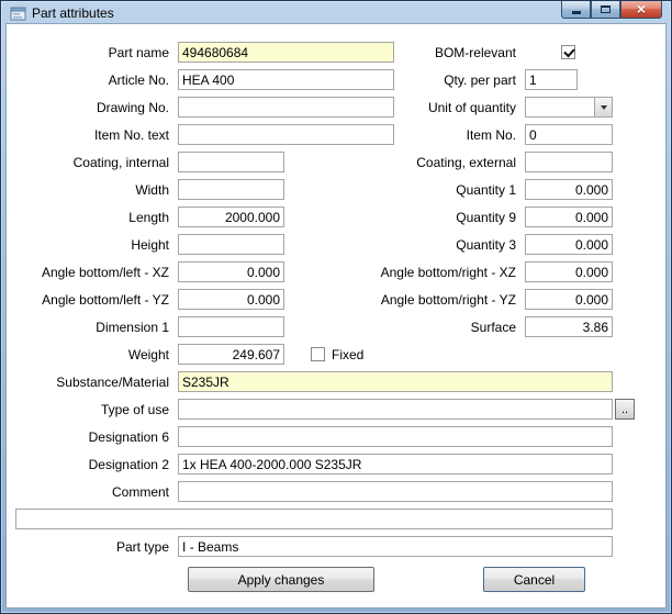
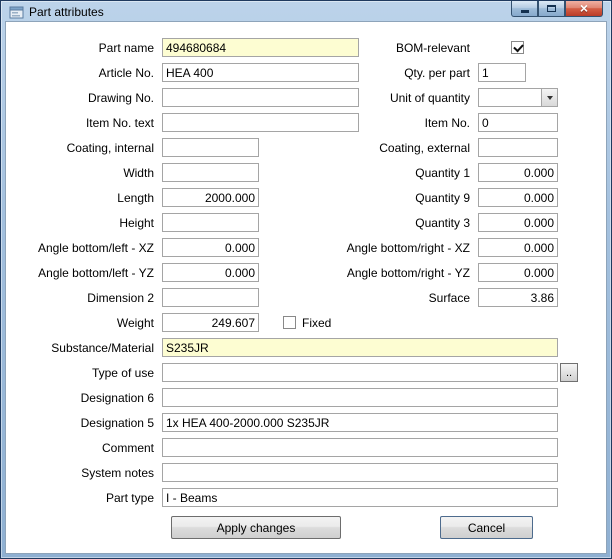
  Part attributes
  Part name
  494680684
  BOM-relevant
  Article No.
  HEA 400
  Qty. per part
  1
  Drawing No.
  Unit of quantity
  Item No. text
  Item No.
  0
  Coating, internal
  Coating, external
  Width
  Quantity 1
  0.000
  Length
  2000.000
  Quantity 9
  0.000
  Height
  Quantity 3
  0.000
  Angle bottom/left - XZ
  0.000
  Angle bottom/right - XZ
  0.000
  Angle bottom/left - YZ
  0.000
  Angle bottom/right - YZ
  0.000
- Dimension 1
+ Dimension 2
  Surface
  3.86
  Weight
  249.607
  Fixed
  Substance/Material
  S235JR
  Type of use
  ..
  Designation 6
- Designation 2
+ Designation 5
  1x HEA 400-2000.000 S235JR
  Comment
+ System notes
  Part type
  I - Beams
  Apply changes
  Cancel
